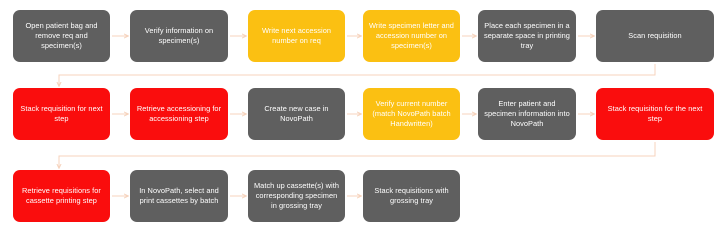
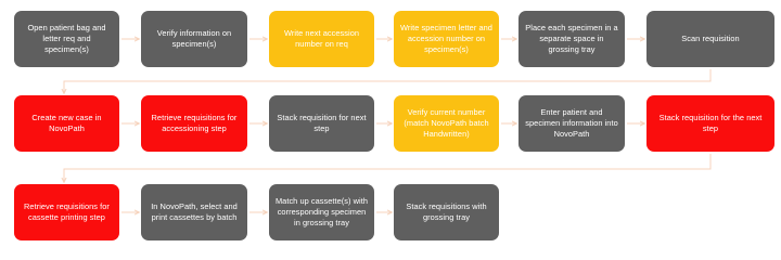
- Open patient bag and remove req and specimen(s)
+ Open patient bag and letter req and specimen(s)
  Verify information on specimen(s)
  Write next accession number on req
  Write specimen letter and accession number on specimen(s)
- Place each specimen in a separate space in printing tray
+ Place each specimen in a separate space in grossing tray
  Scan requisition
- Stack requisition for next step
+ Create new case in NovoPath
- Retrieve accessioning for accessioning step
+ Retrieve requisitions for accessioning step
- Create new case in NovoPath
+ Stack requisition for next step
  Verify current number (match NovoPath batch Handwritten)
  Enter patient and specimen information into NovoPath
  Stack requisition for the next step
  Retrieve requisitions for cassette printing step
  In NovoPath, select and print cassettes by batch
  Match up cassette(s) with corresponding specimen in grossing tray
  Stack requisitions with grossing tray
